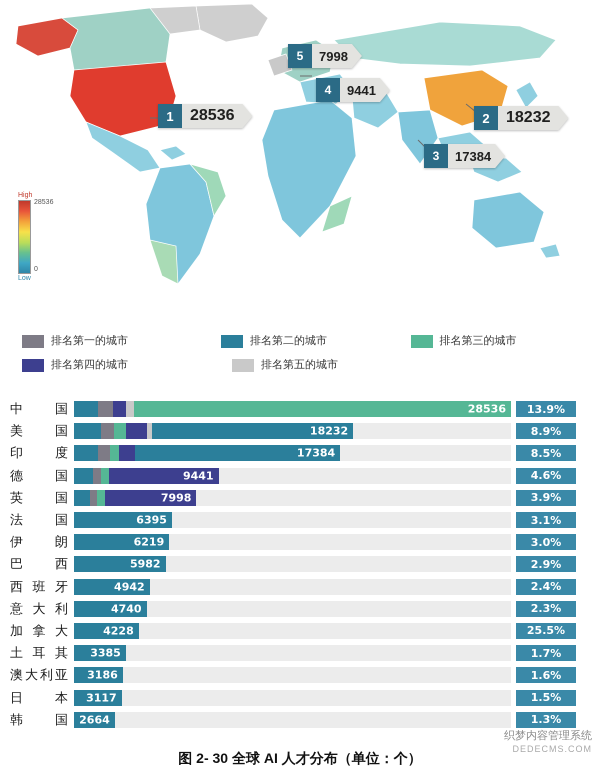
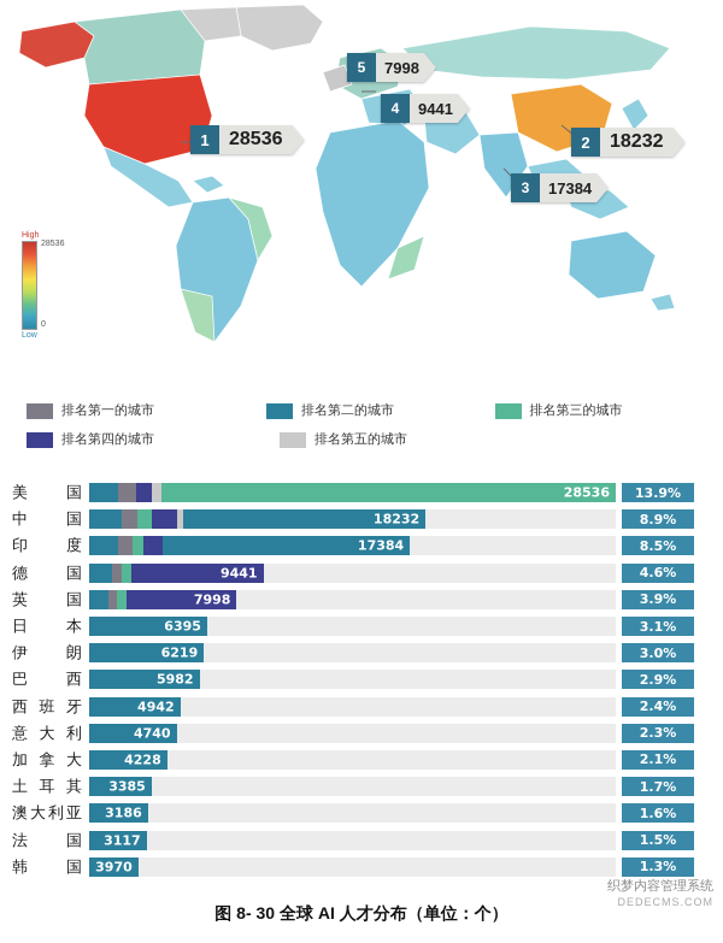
  1
  28536
  2
  18232
  3
  17384
  4
  9441
  5
  7998
  排名第一的城市
  排名第二的城市
  排名第三的城市
  排名第四的城市
  排名第五的城市
- 中 国
+ 美 国
  28536
  13.9%
- 美 国
+ 中 国
  18232
  8.9%
  印 度
  17384
  8.5%
  德 国
  9441
  4.6%
  英 国
  7998
  3.9%
- 法 国
+ 日 本
  6395
  3.1%
  伊 朗
  6219
  3.0%
  巴 西
  5982
  2.9%
  西班牙
  4942
  2.4%
  意大利
  4740
  2.3%
  加拿大
  4228
- 25.5%
+ 2.1%
  土耳其
  3385
  1.7%
  澳大利亚
  3186
  1.6%
- 日 本
+ 法 国
  3117
  1.5%
  韩 国
- 2664
+ 3970
  1.3%
- 图 2- 30 全球 AI 人才分布（单位：个）
+ 图 8- 30 全球 AI 人才分布（单位：个）
  织梦内容管理系统
  DEDECMS.COM
